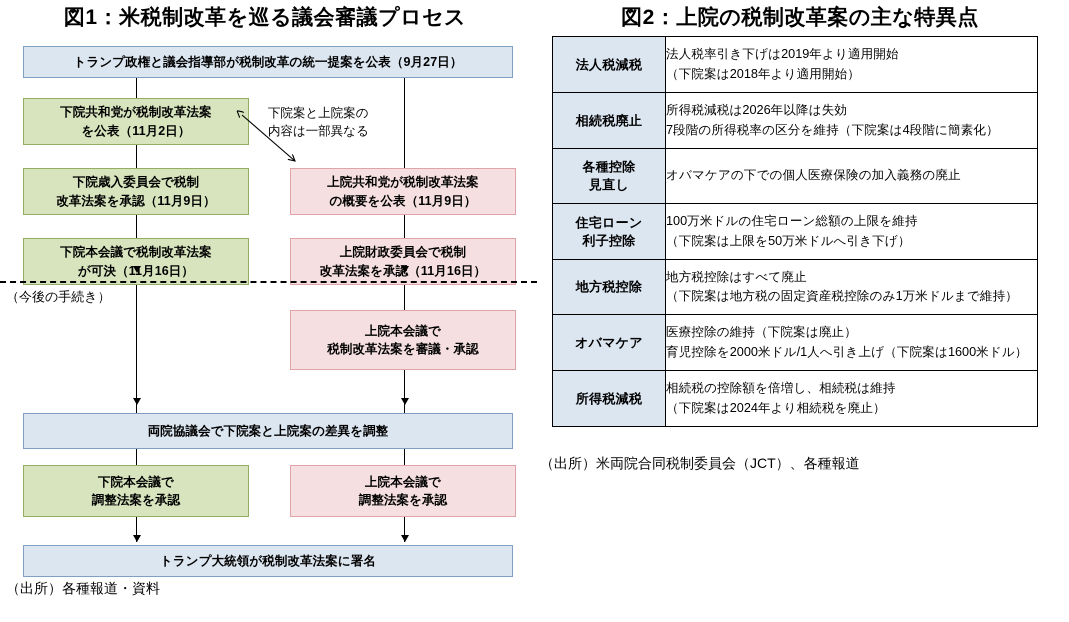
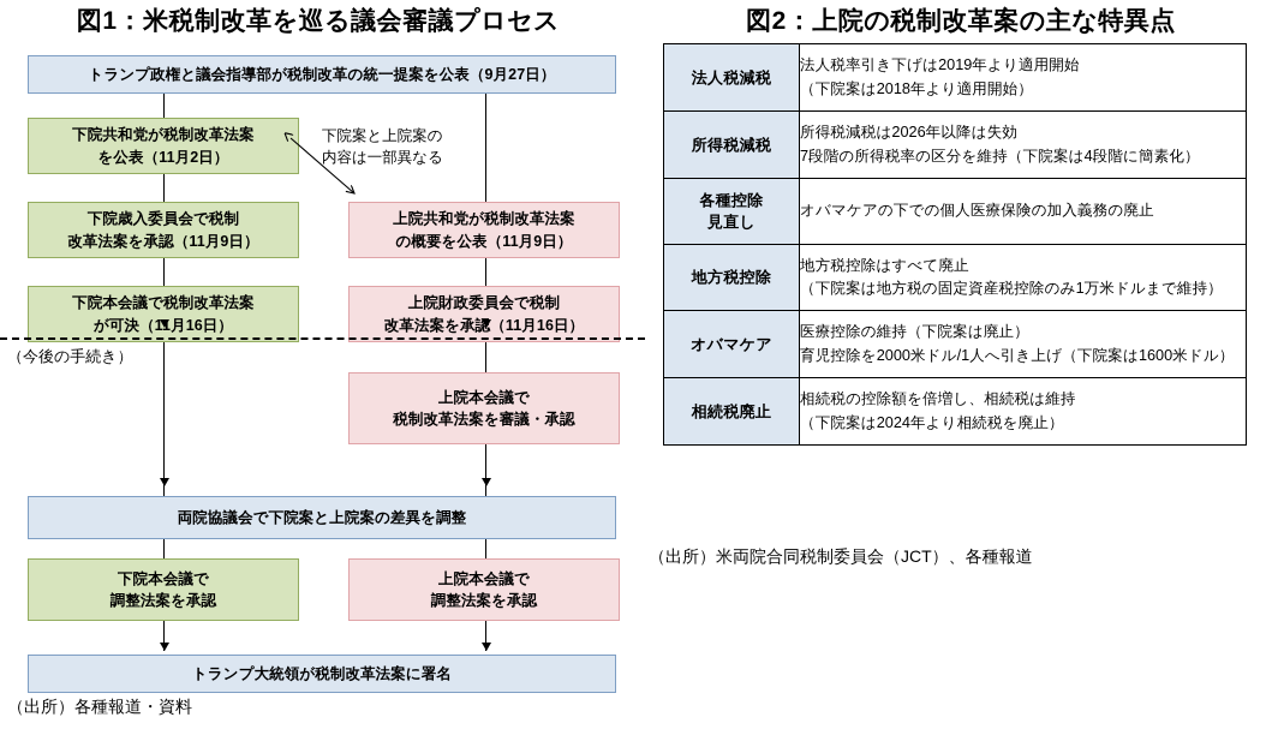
  図1：米税制改革を巡る議会審議プロセス
  図2：上院の税制改革案の主な特異点
  トランプ政権と議会指導部が税制改革の統一提案を公表（9月27日）
  下院共和党が税制改革法案
  を公表（11月2日）
  下院歳入委員会で税制
  改革法案を承認（11月9日）
  下院本会議で税制改革法案
  が可決（11月16日）
  上院共和党が税制改革法案
  の概要を公表（11月9日）
  上院財政委員会で税制
  改革法案を承認（11月16日）
  上院本会議で
  税制改革法案を審議・承認
  両院協議会で下院案と上院案の差異を調整
  下院本会議で
  調整法案を承認
  上院本会議で
  調整法案を承認
  トランプ大統領が税制改革法案に署名
  （今後の手続き）
  下院案と上院案の
  内容は一部異なる
  （出所）各種報道・資料
  法人税減税	法人税率引き下げは2019年より適用開始（下院案は2018年より適用開始）
- 相続税廃止	所得税減税は2026年以降は失効7段階の所得税率の区分を維持（下院案は4段階に簡素化）
+ 所得税減税	所得税減税は2026年以降は失効7段階の所得税率の区分を維持（下院案は4段階に簡素化）
  各種控除見直し	オバマケアの下での個人医療保険の加入義務の廃止
- 住宅ローン利子控除	100万米ドルの住宅ローン総額の上限を維持（下院案は上限を50万米ドルへ引き下げ）
  地方税控除	地方税控除はすべて廃止（下院案は地方税の固定資産税控除のみ1万米ドルまで維持）
  オバマケア	医療控除の維持（下院案は廃止）育児控除を2000米ドル/1人へ引き上げ（下院案は1600米ドル）
- 所得税減税	相続税の控除額を倍増し、相続税は維持（下院案は2024年より相続税を廃止）
+ 相続税廃止	相続税の控除額を倍増し、相続税は維持（下院案は2024年より相続税を廃止）
  （出所）米両院合同税制委員会（JCT）、各種報道
